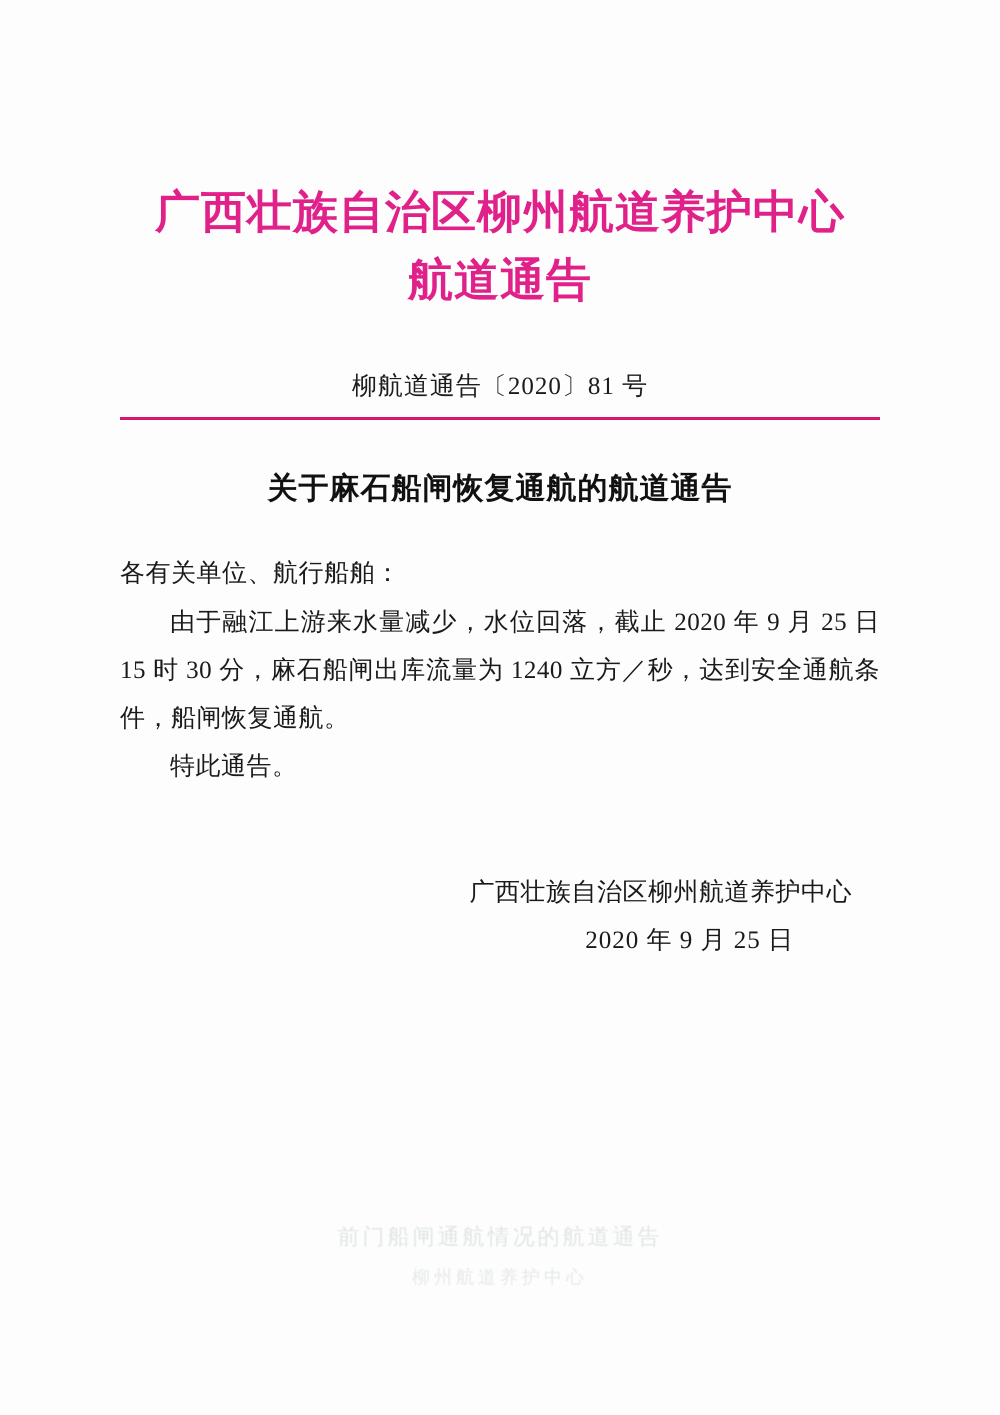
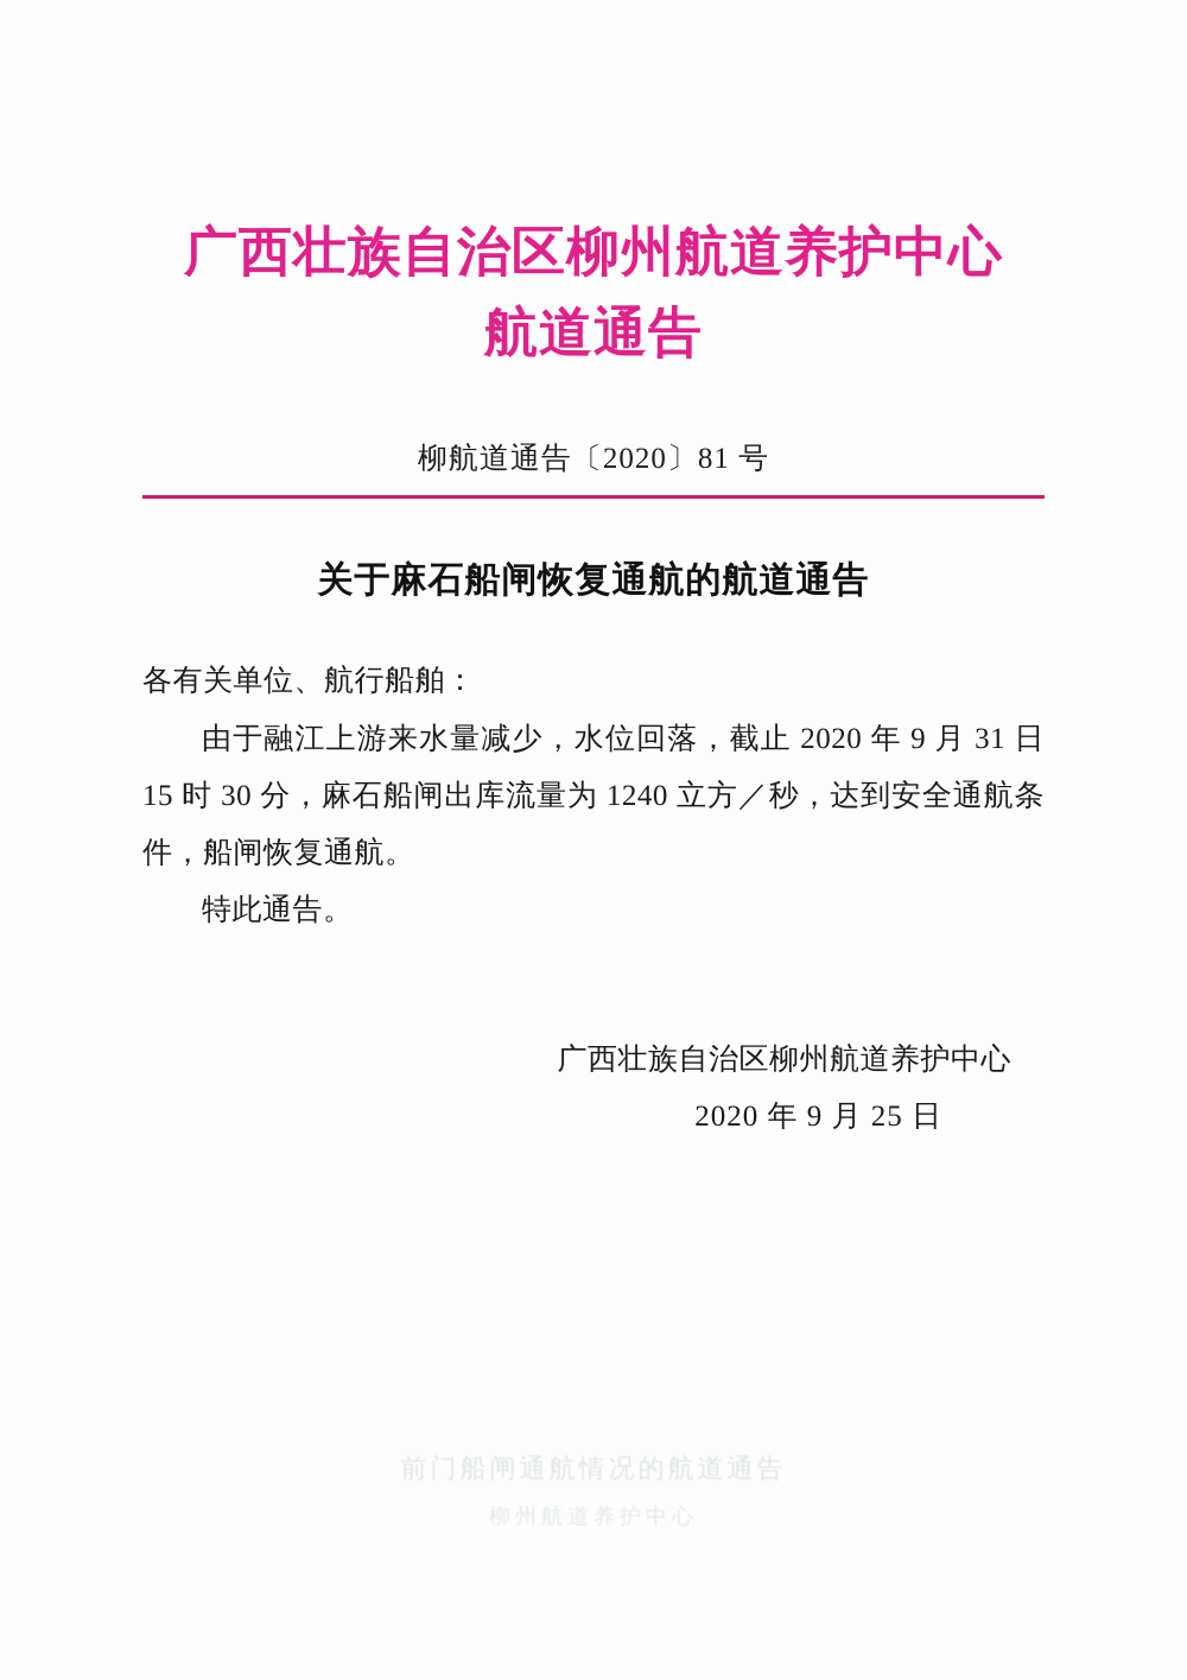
  广西壮族自治区柳州航道养护中心
  航道通告
  柳航道通告〔2020〕81 号
  关于麻石船闸恢复通航的航道通告
  各有关单位、航行船舶：
- 由于融江上游来水量减少，水位回落，截止 2020 年 9 月 25 日 15 时 30 分，麻石船闸出库流量为 1240 立方／秒，达到安全通航条件，船闸恢复通航。
+ 由于融江上游来水量减少，水位回落，截止 2020 年 9 月 31 日 15 时 30 分，麻石船闸出库流量为 1240 立方／秒，达到安全通航条件，船闸恢复通航。
  特此通告。
  广西壮族自治区柳州航道养护中心
  2020 年 9 月 25 日
  前门船闸通航情况的航道通告
  柳州航道养护中心
